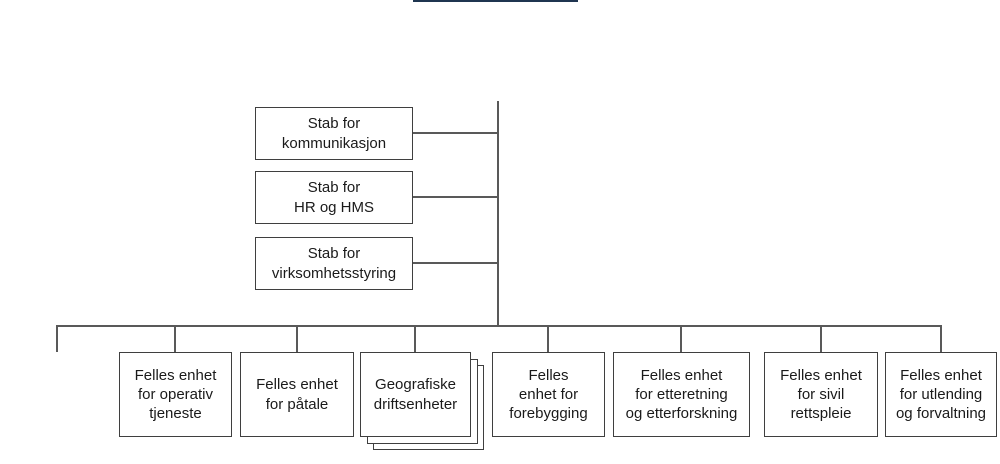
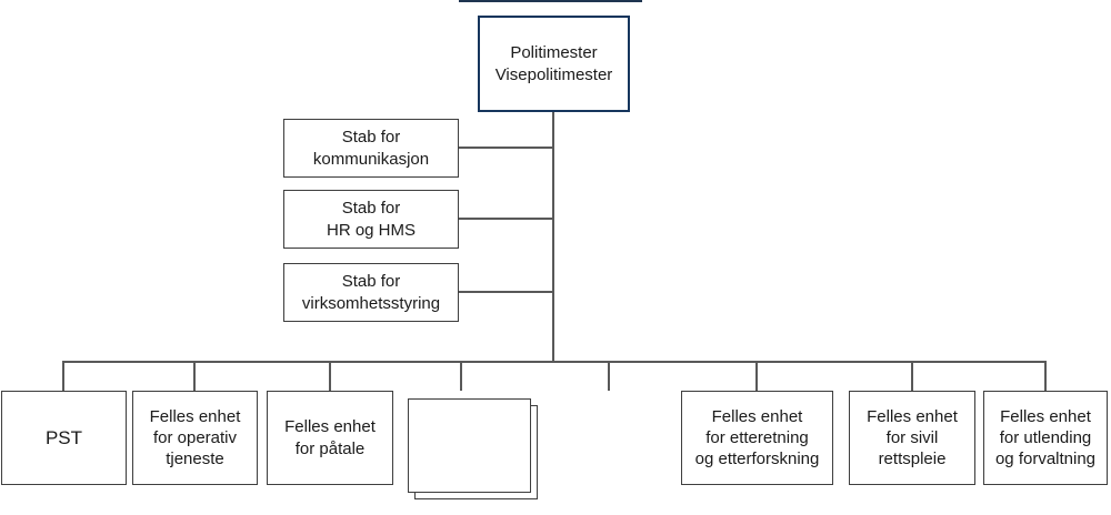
+ Politimester
+ Visepolitimester
  Stab for
  kommunikasjon
  Stab for
  HR og HMS
  Stab for
  virksomhetsstyring
+ PST
  Felles enhet
  for operativ
  tjeneste
  Felles enhet
  for påtale
- Geografiske
- driftsenheter
- Felles
- enhet for
- forebygging
  Felles enhet
  for etteretning
  og etterforskning
  Felles enhet
  for sivil
  rettspleie
  Felles enhet
  for utlending
  og forvaltning
